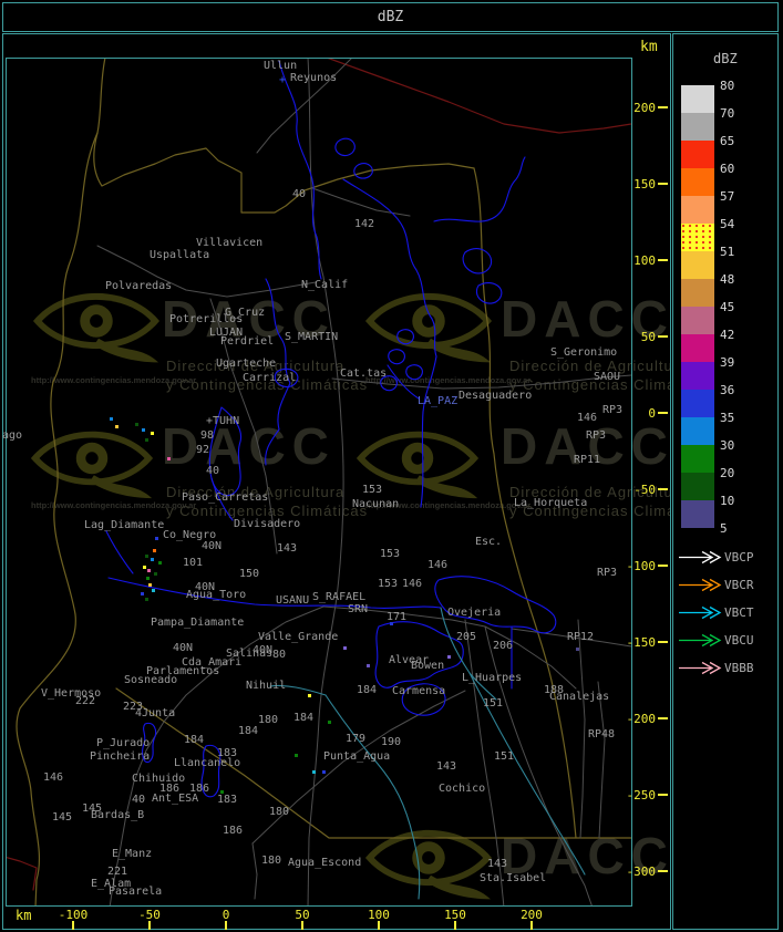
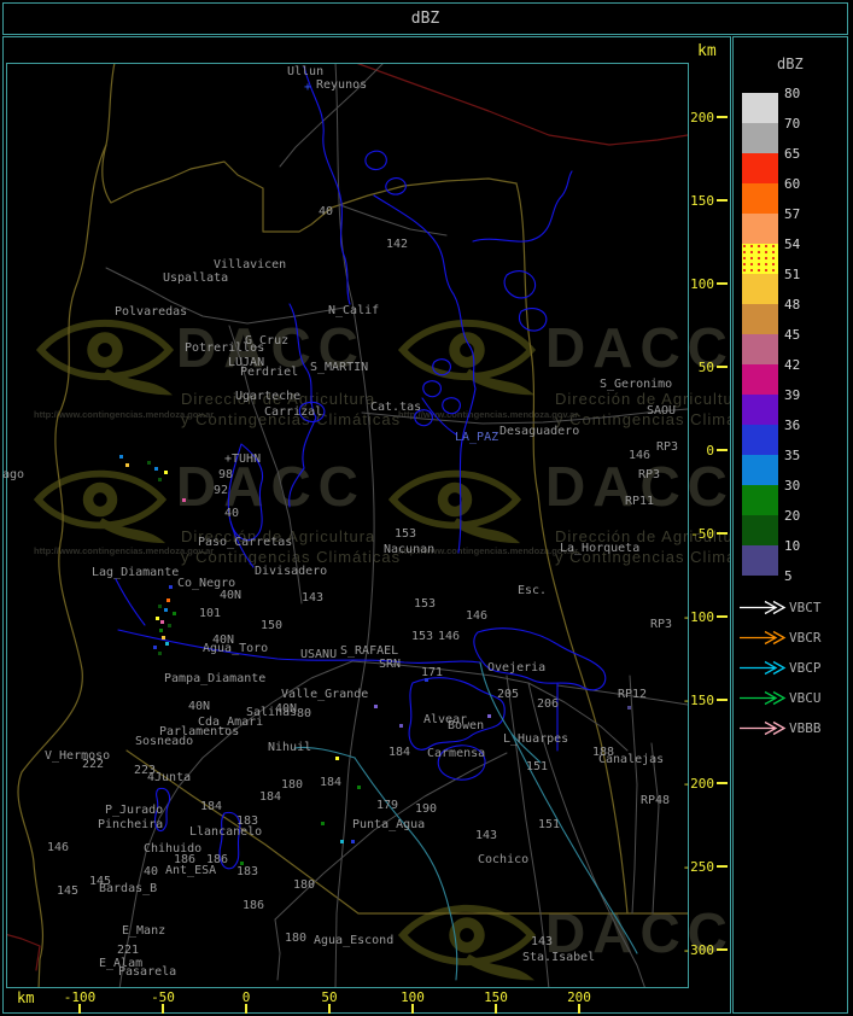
  DACC
  DACC
  DACC
  DACC
  DACC
  Dirección de Agricultura
  y Contingencias Climáticas
  Dirección de Agricultu
  Direccón de Agricultura
  y Contingencias Climáticas
  Dirección de Agricultu
  y Contingencias Clim
  http://www.contingencias.mendoza.gov.ar
  http://ww.contingencias.mendoza.gov.ar
  http://www.contingencias.mendoza.gov.ar
  http://www.contingencias.mendoz.gov.ar
  dBZ
  km
  km
  dBZ
  80
  70
  65
  60
  57
  54
  51
  48
  45
  42
  39
  36
  35
  30
  20
  10
  5
- VBCP
+ VBCT
  VBCR
- VBCT
+ VBCP
  VBCU
  VBBB
  200
  150
  100
  50
  0
  -50
  -100
  -150
  -200
  -250
  -300
  -100
  -50
  0
  50
  100
  150
  200
  Ullun
  Reyunos
  +
  Villavicen
  Uspallata
  Polvaredas
  Potrerillos
  N_Calif
  G_Cruz
  LUJAN
  Perdriel
  S_MARTIN
  Ugarteche
  Carrizal
  Cat.tas
  LA_PAZ
  Desaguadero
  S_Geronimo
  SAOU
  RP3
  146
  RP3
  RP11
  142
  40
  +TUHN
  98
  92
  40
  ago
  Paso_Carretas
  153
  Nacunan
  Divisadero
  Lag_Diamante
  Co_Negro
  La_Horqueta
  Esc.
  RP3
  40N
  101
  143
  153
  146
  150
  Agua_Toro
  USANU
  S_RAFAEL
  SRN
  153
  146
  40N
  Pampa_Diamante
  Valle_Grande
  171
  Ovejeria
  205
  206
  RP12
  40N
  40N
  Salinas
  80
  Cda_Amari
  Parlamentos
  Sosneado
  Nihuil
  V_Hermoso
  222
  223
  4Junta
  Alvear
  Bowen
  L_Huarpes
  188
  Canalejas
  184
  Carmensa
  180
  184
  151
  151
  179
  190
  Punta_Agua
  184
  183
  184
  P_Jurado
  Pincheira
  Llancanelo
  Chihuido
  186
  186
  146
  40
  Ant_ESA
  183
  145
  145
  Bardas_B
  RP48
  143
  Cochico
  186
  180
  180
  Agua_Escond
  143
  Sta.Isabel
  E_Manz
  221
  E_Alam
  Pasarela
